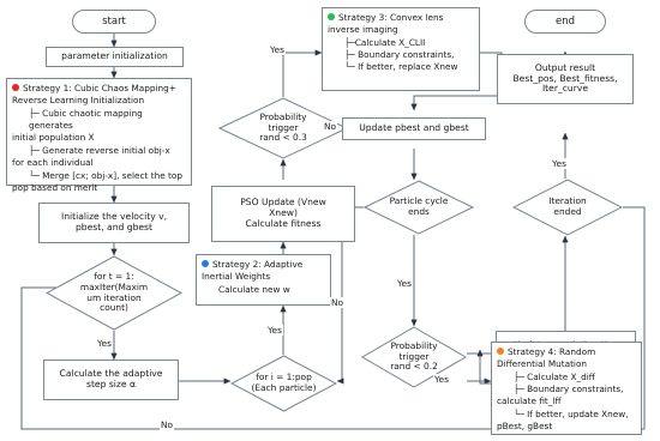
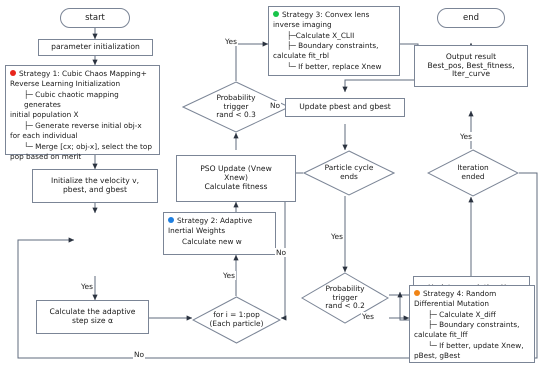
  start
  parameter initialization
  Strategy 1: Cubic Chaos Mapping+
  Reverse Learning Initialization
  ├─ Cubic chaotic mapping generates
  initial population X
  ├─ Generate reverse initial obj-x
  for each individual
  └─ Merge [cx; obj-x], select the top
  pop based on merit
  Initialize the velocity v,
  pbest, and gbest
- for t = 1:
- maxIter(Maxim
- um iteration
- count)
  Calculate the adaptive
  step size α
  for i = 1:pop
  (Each particle)
  Strategy 2: Adaptive
  Inertial Weights
  Calculate new w
  PSO Update (Vnew
  Xnew)
  Calculate fitness
  Probability
  trigger
  rand < 0.3
  Strategy 3: Convex lens
  inverse imaging
  ├─Calculate X_CLII
  ├─ Boundary constraints,
+ calculate fit_rbl
  └─ If better, replace Xnew
  Update pbest and gbest
  Particle cycle
  ends
  Probability
  trigger
  rand < 0.2
  end
  Output result
  Best_pos, Best_fitness,
  Iter_curve
  Iteration
  ended
  Strategy 4: Random
  Differential Mutation
  ├─ Calculate X_diff
  ├─ Boundary constraints,
  calculate fit_lff
  └─ If better, update Xnew,
  pBest, gBest
  Yes
  No
  Yes
  Yes
  No
  Yes
  Yes
  Yes
  No
